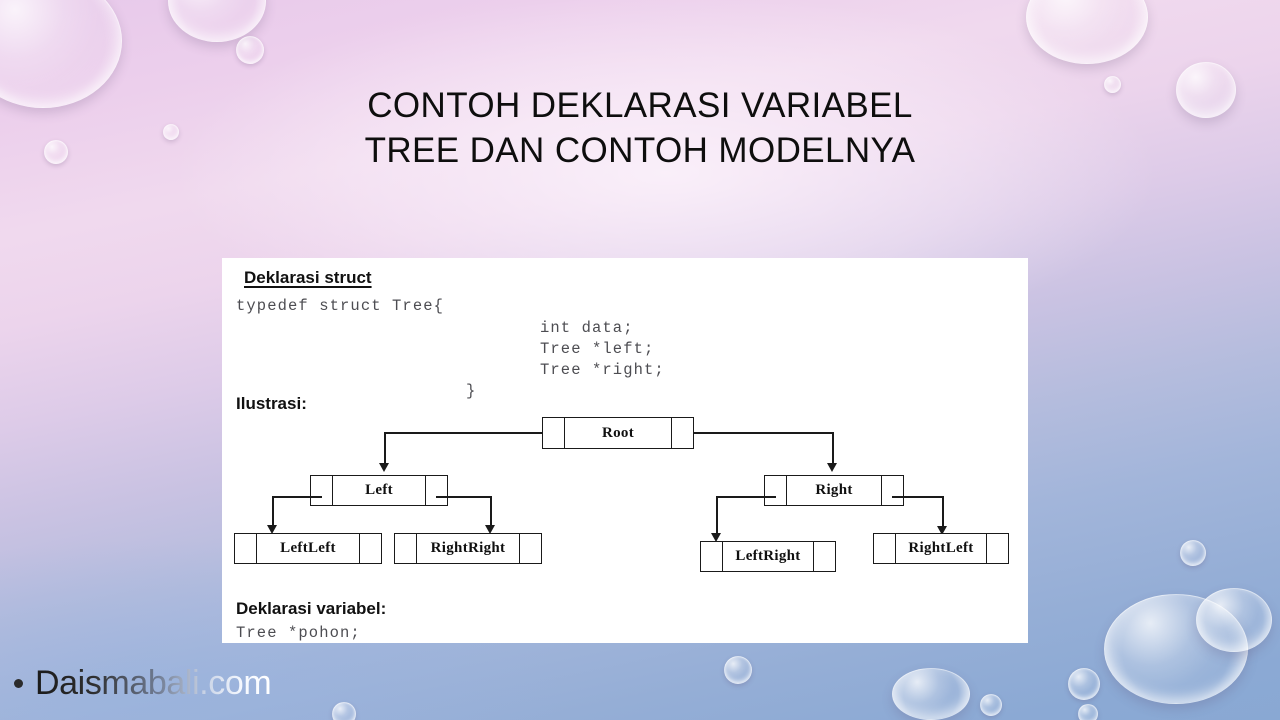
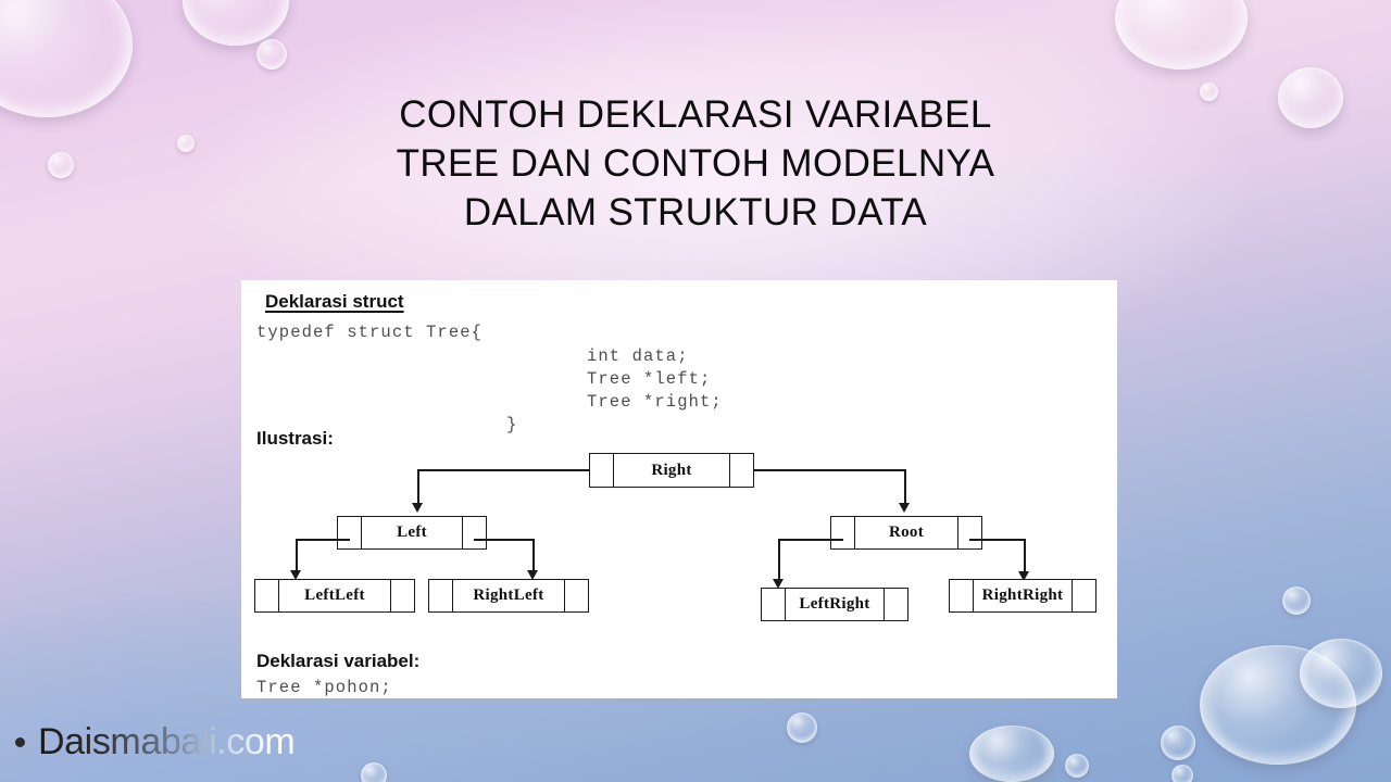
  CONTOH DEKLARASI VARIABEL
  TREE DAN CONTOH MODELNYA
+ DALAM STRUKTUR DATA
  Deklarasi struct
  typedef struct Tree{
  int data;
  Tree *left;
  Tree *right;
  }
  Ilustrasi:
- Root
+ Right
  Left
- Right
+ Root
  LeftLeft
- RightRight
+ RightLeft
  LeftRight
- RightLeft
+ RightRight
  Deklarasi variabel:
  Tree *pohon;
  Daismabali.com
